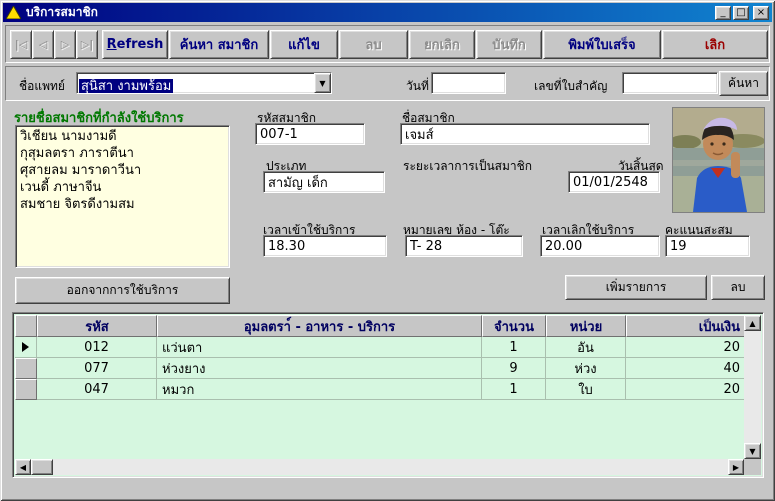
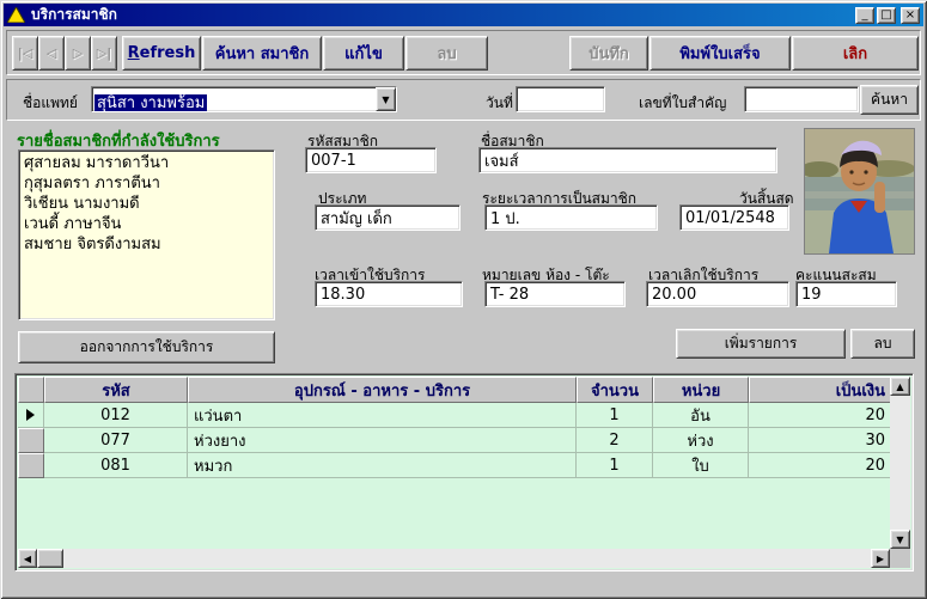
  บริการสมาชิก
  _
  □
  ×
  |◁
  ◁
  ▷
  ▷|
  R
  efresh
  ค้นหา สมาชิก
  แก้ไข
  ลบ
- ยกเลิก
  บันทึก
  พิมพ์ใบเสร็จ
  เลิก
  ชื่อแพทย์
  สุนิสา งามพร้อม
  ▼
  วันที่
  เลขที่ใบสำคัญ
  ค้นหา
  รายชื่อสมาชิกที่กำลังใช้บริการ
- วิเชียน นามงามดี
+ ศุสายลม มาราดาวีนา
  กุสุมลตรา ภาราตีนา
- ศุสายลม มาราดาวีนา
+ วิเชียน นามงามดี
  เวนดี้ ภาษาจีน
  สมชาย จิตรดีงามสม
  ออกจากการใช้บริการ
  รหัสสมาชิก
  007-1
  ชื่อสมาชิก
  เจมส์
  ประเภท
  สามัญ เด็ก
  ระยะเวลาการเป็นสมาชิก
+ 1 ป.
  วันสิ้นสุด
  01/01/2548
  เวลาเข้าใช้บริการ
  18.30
  หมายเลข ห้อง - โต๊ะ
  T- 28
  เวลาเลิกใช้บริการ
  20.00
  คะแนนสะสม
  19
  เพิ่มรายการ
  ลบ
  รหัส
- อุมลตรา์ - อาหาร - บริการ
+ อุปกรณ์ - อาหาร - บริการ
  จำนวน
  หน่วย
  เป็นเงิน
  012
  แว่นตา
  1
  อัน
  20
  077
  ห่วงยาง
- 9
+ 2
  ห่วง
- 40
+ 30
- 047
+ 081
  หมวก
  1
  ใบ
  20
  ▲
  ▼
  ◀
  ▶
